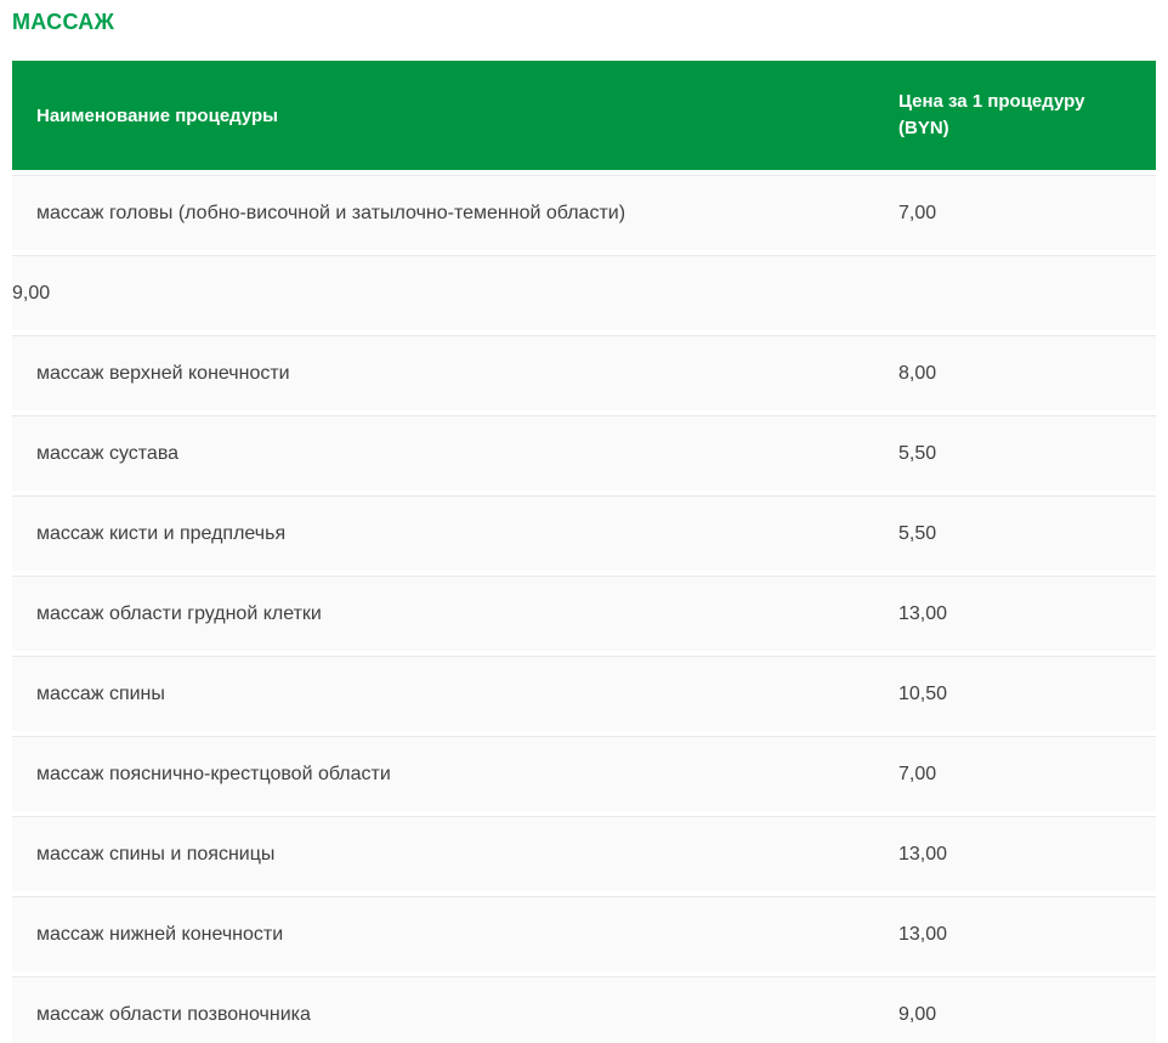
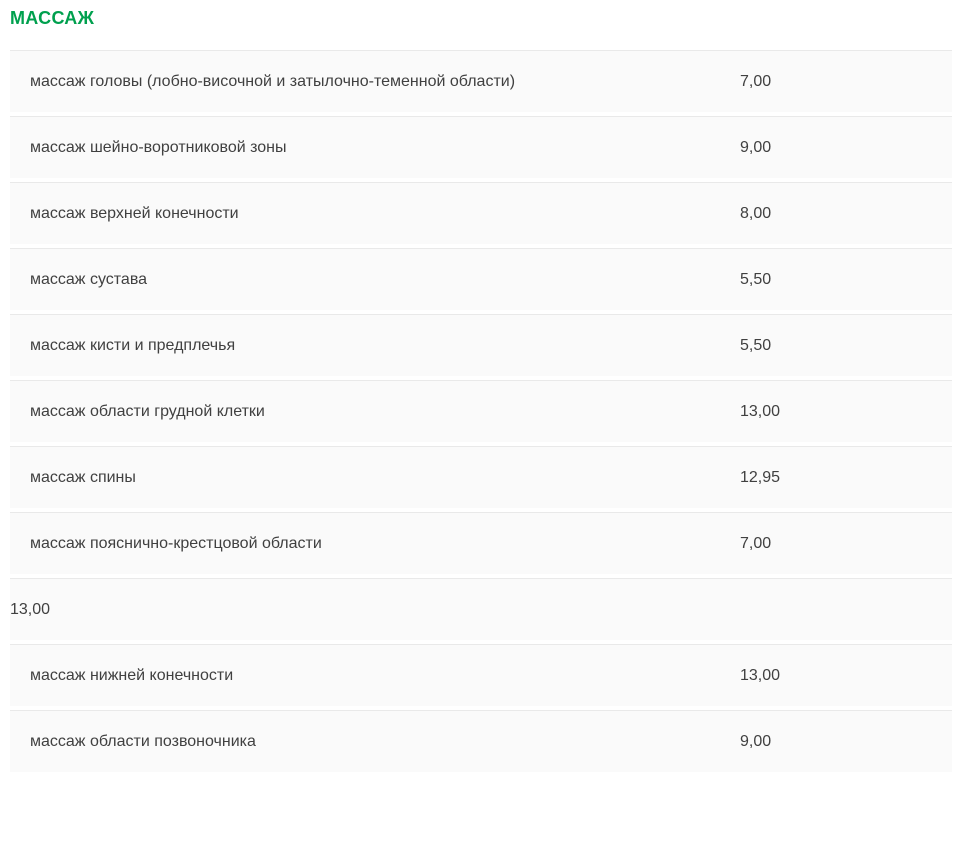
  МАССАЖ
- Наименование процедуры
- Цена за 1 процедуру (BYN)
  массаж головы (лобно-височной и затылочно-теменной области)
  7,00
+ массаж шейно-воротниковой зоны
  9,00
  массаж верхней конечности
  8,00
  массаж сустава
  5,50
  массаж кисти и предплечья
  5,50
  массаж области грудной клетки
  13,00
  массаж спины
- 10,50
+ 12,95
  массаж пояснично-крестцовой области
  7,00
- массаж спины и поясницы
  13,00
  массаж нижней конечности
  13,00
  массаж области позвоночника
  9,00
